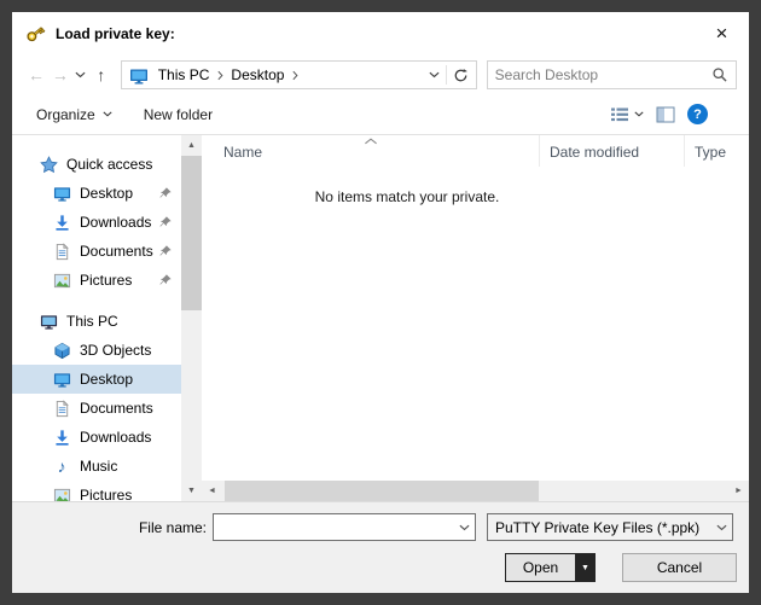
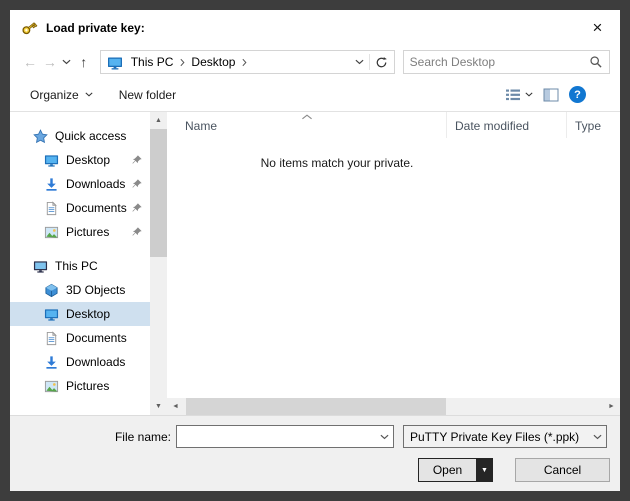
  Load private key:
  ×
  ←
  →
  ↑
  This PC
  Desktop
  Search Desktop
  Organize
  New folder
  ?
  Quick access
  Desktop
  Downloads
  Documents
  Pictures
  This PC
  3D Objects
  Desktop
  Documents
  Downloads
- ♪
- Music
  Pictures
  Name
  Date modified
  Type
  No items match your private.
  File name:
  PuTTY Private Key Files (*.ppk)
  Open
  Cancel
